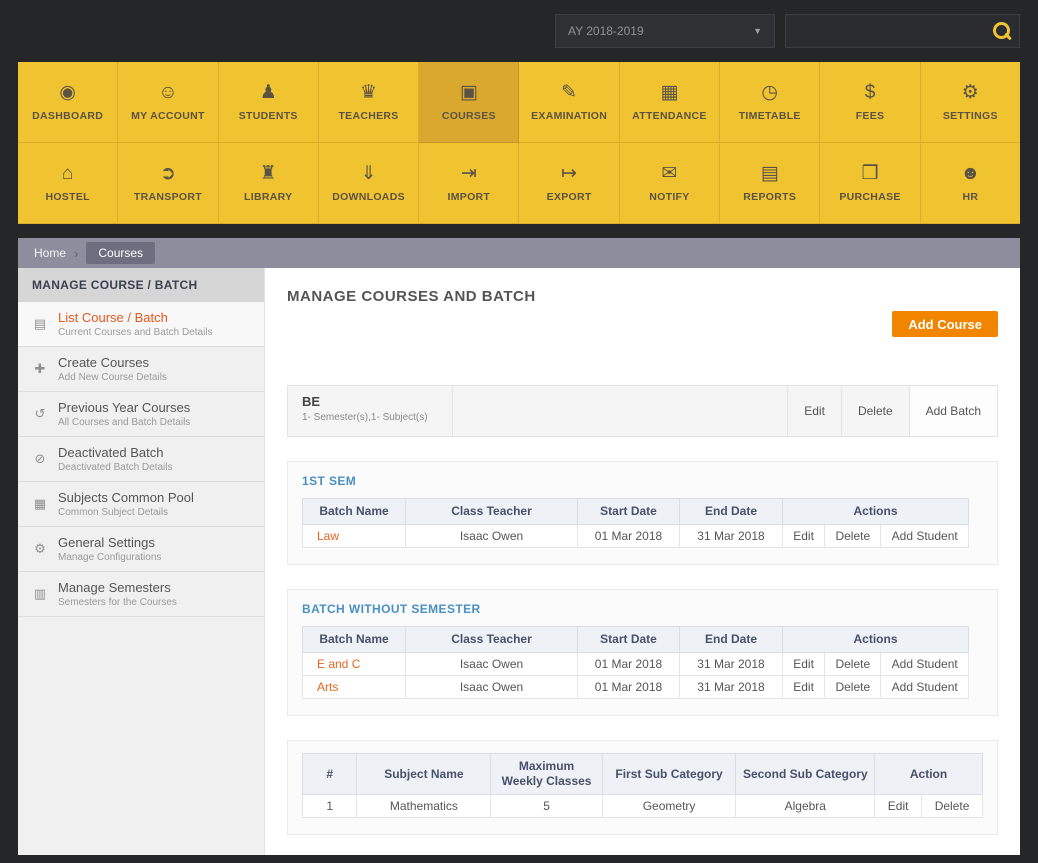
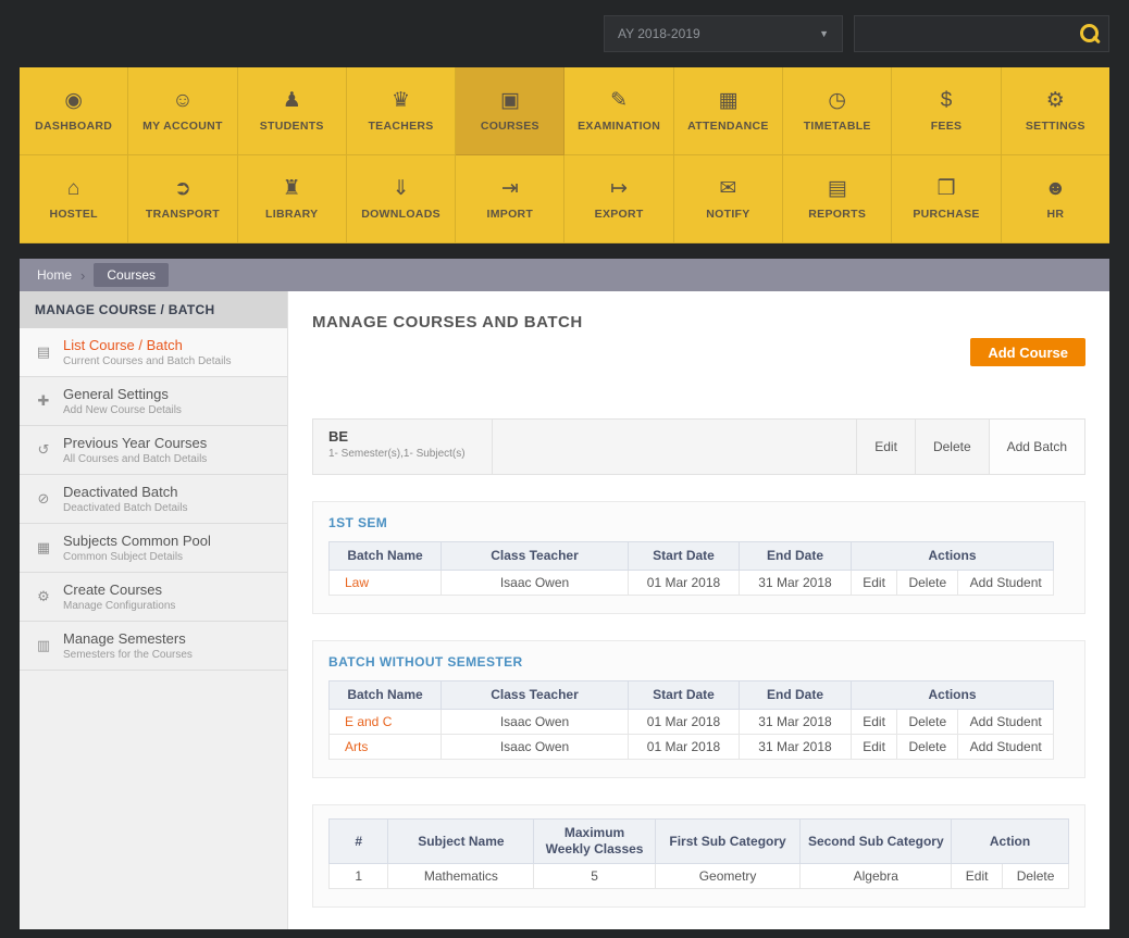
  AY 2018-2019
  ▼
  ◉
  DASHBOARD
  ☺
  MY ACCOUNT
  ♟
  STUDENTS
  ♛
  TEACHERS
  ▣
  COURSES
  ✎
  EXAMINATION
  ▦
  ATTENDANCE
  ◷
  TIMETABLE
  $
  FEES
  ⚙
  SETTINGS
  ⌂
  HOSTEL
  ➲
  TRANSPORT
  ♜
  LIBRARY
  ⇓
  DOWNLOADS
  ⇥
  IMPORT
  ↦
  EXPORT
  ✉
  NOTIFY
  ▤
  REPORTS
  ❒
  PURCHASE
  ☻
  HR
  Home
  ›
  Courses
  MANAGE COURSE / BATCH
  ▤
  List Course / Batch
  Current Courses and Batch Details
  ✚
- Create Courses
+ General Settings
  Add New Course Details
  ↺
  Previous Year Courses
  All Courses and Batch Details
  ⊘
  Deactivated Batch
  Deactivated Batch Details
  ▦
  Subjects Common Pool
  Common Subject Details
  ⚙
- General Settings
+ Create Courses
  Manage Configurations
  ▥
  Manage Semesters
  Semesters for the Courses
  MANAGE COURSES AND BATCH
  Add Course
  BE
  1- Semester(s),1- Subject(s)
  Edit
  Delete
  Add Batch
  1ST SEM
  Batch Name	Class Teacher	Start Date	End Date	Actions
  Law	Isaac Owen	01 Mar 2018	31 Mar 2018	Edit Delete Add Student
  BATCH WITHOUT SEMESTER
  Batch Name	Class Teacher	Start Date	End Date	Actions
  E and C	Isaac Owen	01 Mar 2018	31 Mar 2018	Edit Delete Add Student
  Arts	Isaac Owen	01 Mar 2018	31 Mar 2018	Edit Delete Add Student
  #	Subject Name	Maximum Weekly Classes	First Sub Category	Second Sub Category	Action
  1	Mathematics	5	Geometry	Algebra	Edit Delete
